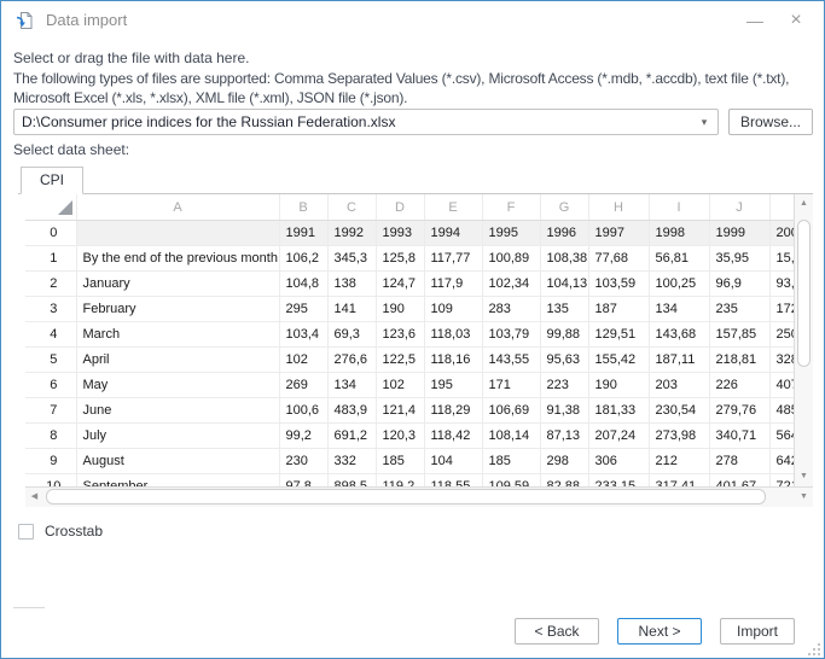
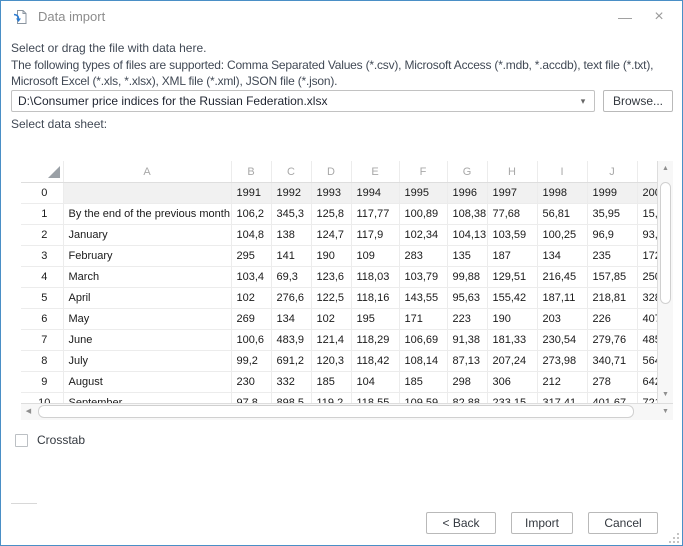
  Data import
  —
  ×
  Select or drag the file with data here.
  The following types of files are supported: Comma Separated Values (*.csv), Microsoft Access (*.mdb, *.accdb), text file (*.txt), Microsoft Excel (*.xls, *.xlsx), XML file (*.xml), JSON file (*.json).
  D:\Consumer price indices for the Russian Federation.xlsx
  ▾
  Browse...
  Select data sheet:
- CPI
  	A	B	C	D	E	F	G	H	I	J
  0		1991	1992	1993	1994	1995	1996	1997	1998	1999	20
  1	By the end of the previous month	106,2	345,3	125,8	117,77	100,89	108,38	77,68	56,81	35,95	15
  2	January	104,8	138	124,7	117,9	102,34	104,13	103,59	100,25	96,9	93
  3	February	295	141	190	109	283	135	187	134	235	17
- 4	March	103,4	69,3	123,6	118,03	103,79	99,88	129,51	143,68	157,85	25
+ 4	March	103,4	69,3	123,6	118,03	103,79	99,88	129,51	216,45	157,85	25
  5	April	102	276,6	122,5	118,16	143,55	95,63	155,42	187,11	218,81	32
  6	May	269	134	102	195	171	223	190	203	226	40
  7	June	100,6	483,9	121,4	118,29	106,69	91,38	181,33	230,54	279,76	48
  8	July	99,2	691,2	120,3	118,42	108,14	87,13	207,24	273,98	340,71	56
  9	August	230	332	185	104	185	298	306	212	278	64
  Crosstab
  < Back
- Next >
  Import
+ Cancel
